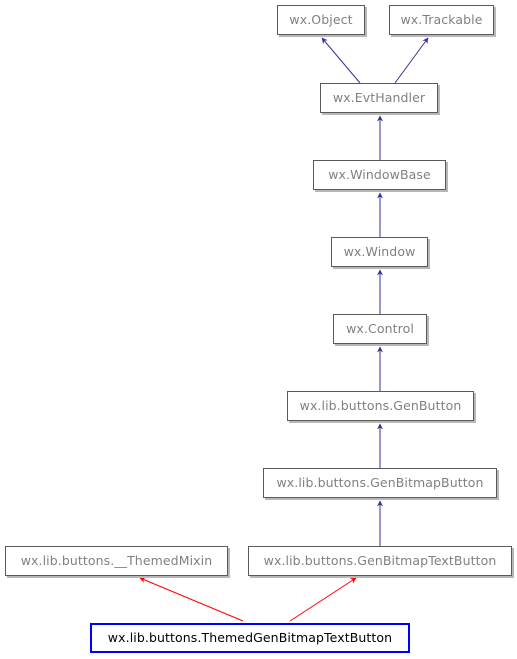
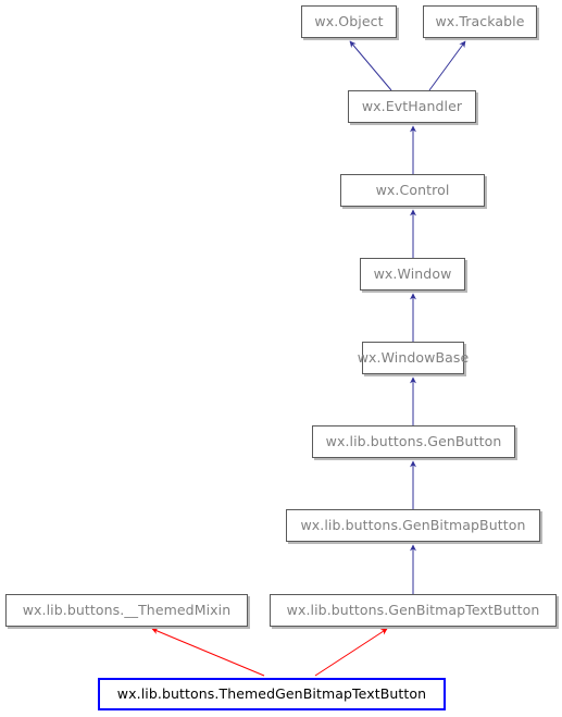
  wx.Object
  wx.Trackable
  wx.EvtHandler
- wx.WindowBase
+ wx.Control
  wx.Window
- wx.Control
+ wx.WindowBase
  wx.lib.buttons.GenButton
  wx.lib.buttons.GenBitmapButton
  wx.lib.buttons.__ThemedMixin
  wx.lib.buttons.GenBitmapTextButton
  wx.lib.buttons.ThemedGenBitmapTextButton
